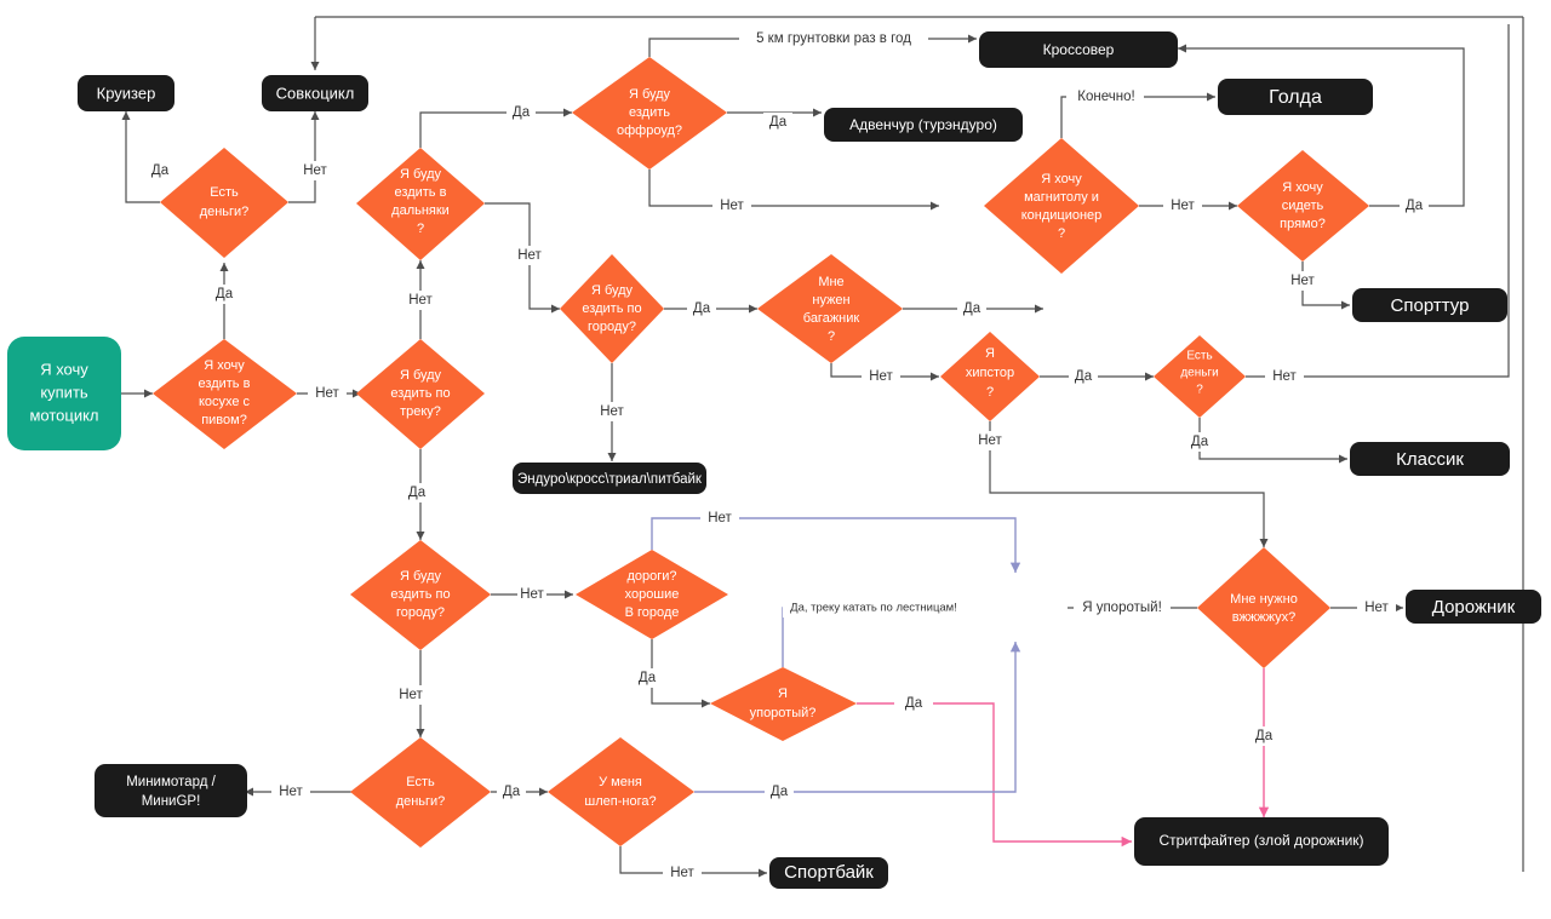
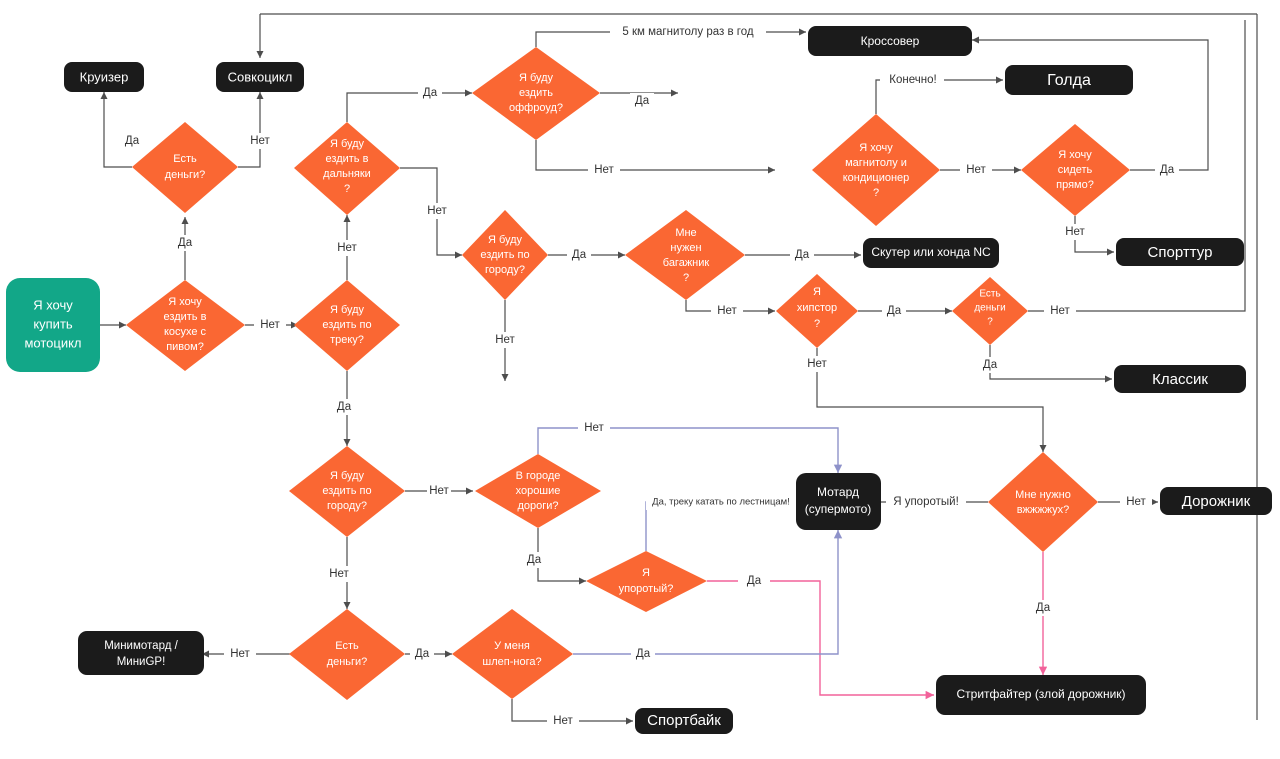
  Я хочу
  купить
  мотоцикл
  Круизер
  Совкоцикл
  Есть
  деньги?
  Я хочу
  ездить в
  косухе с
  пивом?
  Я буду
  ездить в
  дальняки
  ?
  Я буду
  ездить по
  треку?
  Я буду
  ездить
  оффроуд?
  Кроссовер
- Адвенчур (турэндуро)
  Голда
  Я хочу
  магнитолу и
  кондиционер
  ?
  Я хочу
  сидеть
  прямо?
  Спорттур
  Я буду
  ездить по
  городу?
  Мне
  нужен
  багажник
  ?
+ Скутер или хонда NC
  Я
  хипстор
  ?
  Есть
  деньги
  ?
  Классик
- Эндуро\кросс\триал\питбайк
  Я буду
  ездить по
  городу?
- дороги?
+ В городе
  хорошие
- В городе
+ дороги?
+ Мотард
+ (супермото)
  Мне нужно
  вжжжжух?
  Дорожник
  Я
  упоротый?
  Минимотард /
  МиниGP!
  Есть
  деньги?
  У меня
  шлеп-нога?
  Спортбайк
  Стритфайтер (злой дорожник)
  Да
  Нет
  Да
  Нет
  Нет
  Да
  Нет
  Да
  Нет
- 5 км грунтовки раз в год
+ 5 км магнитолу раз в год
  Конечно!
  Нет
  Да
  Нет
  Да
  Нет
  Да
  Нет
  Да
  Нет
  Нет
  Да
  Да
  Нет
  Нет
  Нет
  Да
  Да, треку катать по лестницам!
  Да
  Я упоротый!
  Нет
  Да
  Нет
  Да
  Да
  Нет
